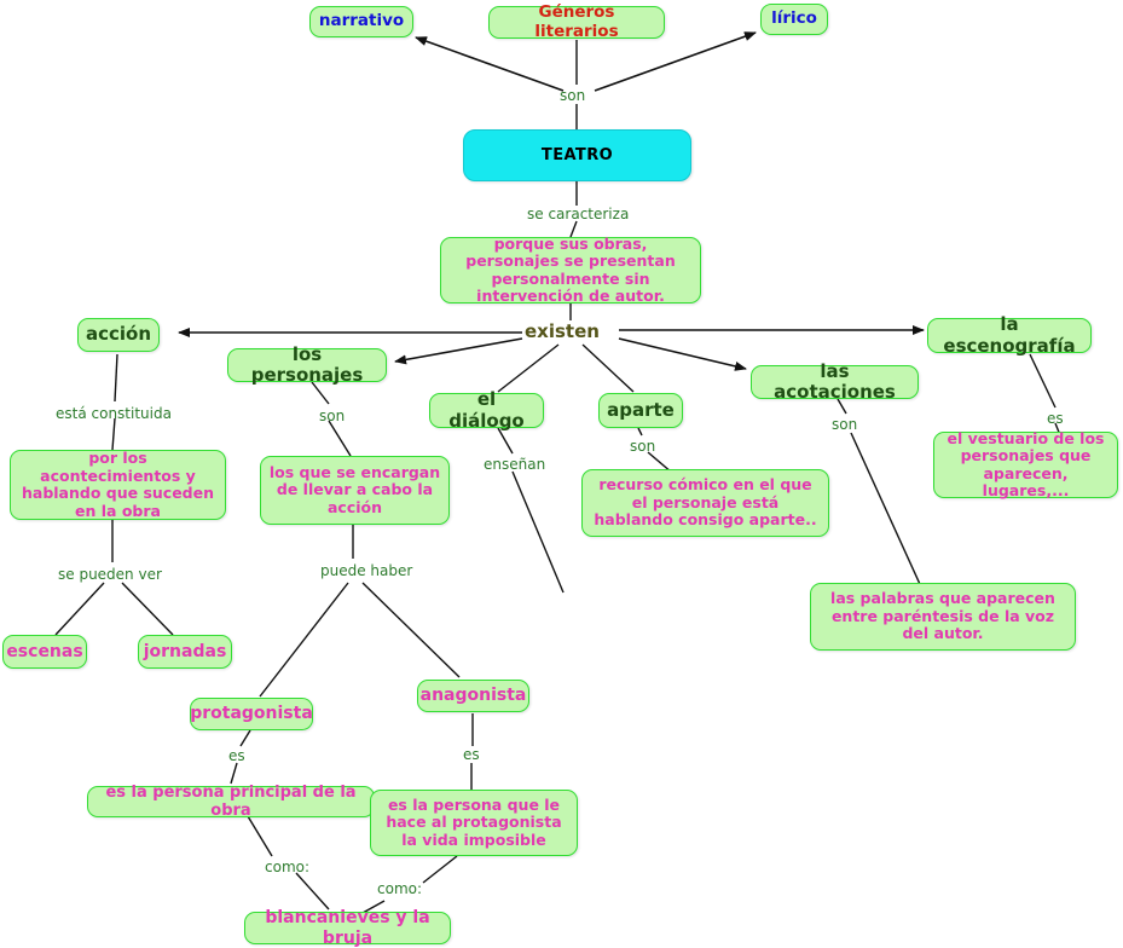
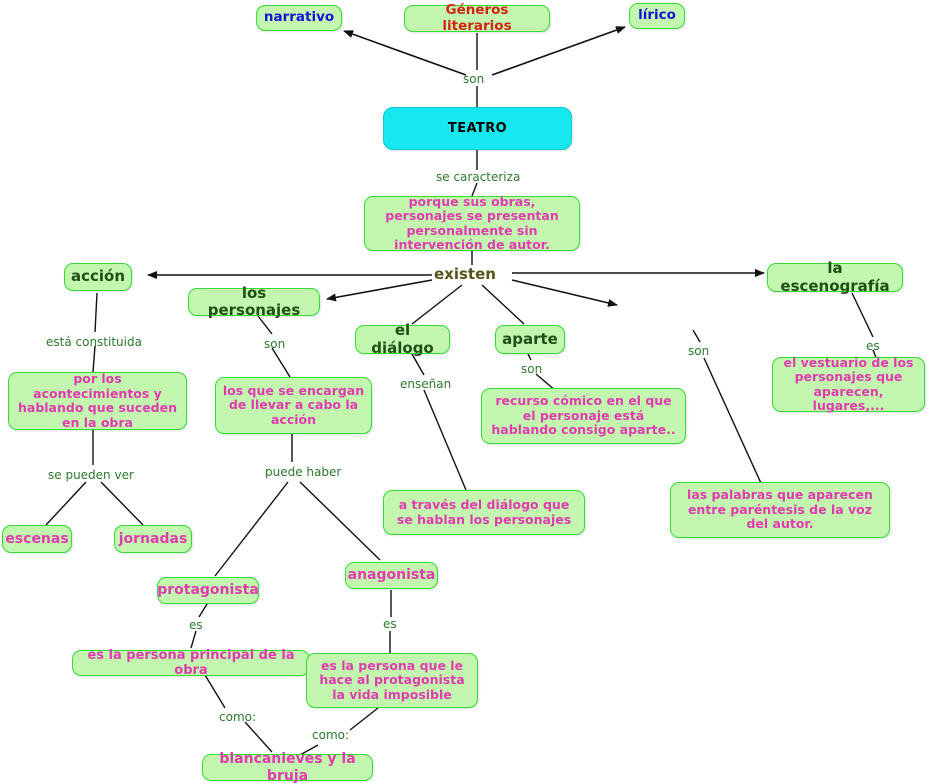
  narrativo
  Géneros literarios
  lírico
  son
  TEATRO
  se caracteriza
  porque sus obras, personajes se presentan personalmente sin intervención de autor.
  existen
  acción
  los personajes
  el diálogo
  aparte
- las acotaciones
  la escenografía
  está constituida
  son
  enseñan
  son
  son
  es
  por los acontecimientos y hablando que suceden en la obra
  los que se encargan de llevar a cabo la acción
  recurso cómico en el que el personaje está hablando consigo aparte..
  el vestuario de los personajes que aparecen, lugares,...
  se pueden ver
  puede haber
  escenas
  jornadas
+ a través del diálogo que se hablan los personajes
  las palabras que aparecen entre paréntesis de la voz del autor.
  protagonista
  anagonista
  es
  es
  es la persona principal de la obra
  es la persona que le hace al protagonista la vida imposible
  como:
  como:
  blancanieves y la bruja
